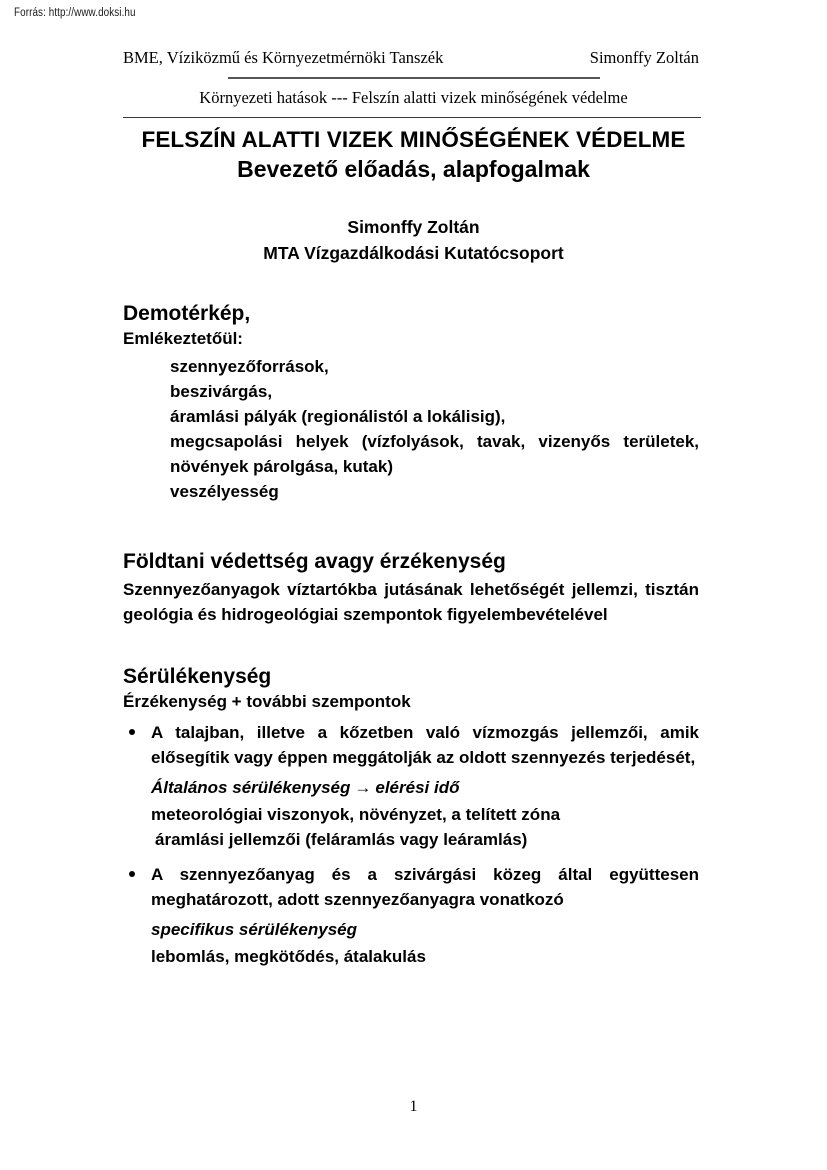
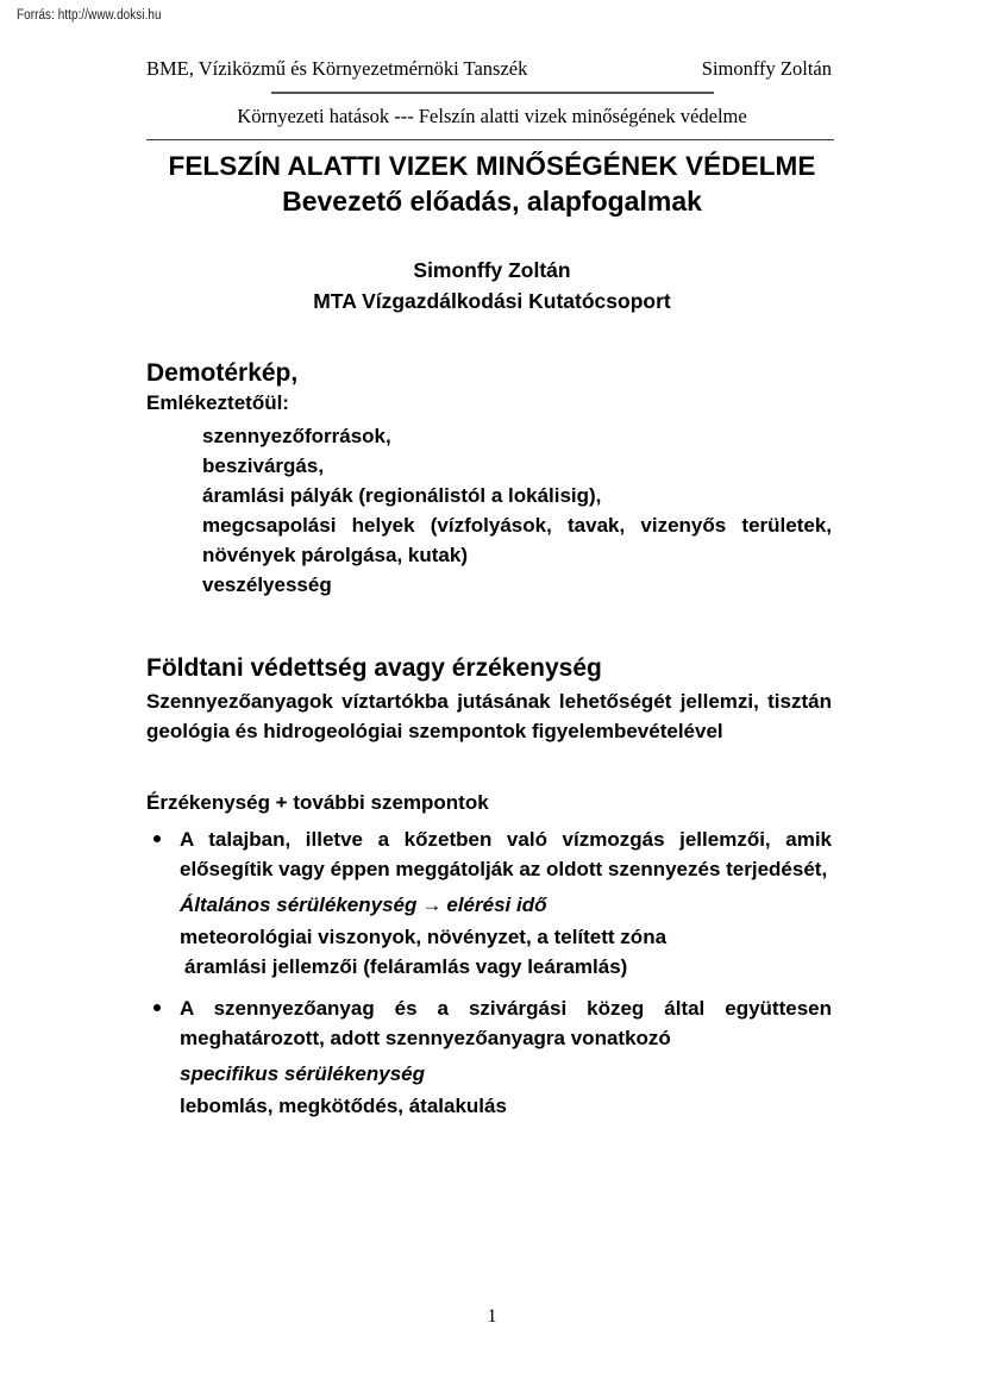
  Forrás: http://www.doksi.hu
  BME, Víziközmű és Környezetmérnöki Tanszék
  Simonffy Zoltán
  Környezeti hatások --- Felszín alatti vizek minőségének védelme
  FELSZÍN ALATTI VIZEK MINŐSÉGÉNEK VÉDELME
  Bevezető előadás, alapfogalmak
  Simonffy Zoltán
  MTA Vízgazdálkodási Kutatócsoport
  Demotérkép,
  Emlékeztetőül:
  szennyezőforrások,
  beszivárgás,
  áramlási pályák (regionálistól a lokálisig),
  megcsapolási helyek (vízfolyások, tavak, vizenyős területek, növények párolgása, kutak)
  veszélyesség
  Földtani védettség avagy érzékenység
  Szennyezőanyagok víztartókba jutásának lehetőségét jellemzi, tisztán geológia és hidrogeológiai szempontok figyelembevételével
- Sérülékenység
  Érzékenység + további szempontok
  A talajban, illetve a kőzetben való vízmozgás jellemzői, amik elősegítik vagy éppen meggátolják az oldott szennyezés terjedését,
  Általános sérülékenység → elérési idő
  meteorológiai viszonyok, növényzet, a telített zóna
  áramlási jellemzői (feláramlás vagy leáramlás)
  A szennyezőanyag és a szivárgási közeg által együttesen meghatározott, adott szennyezőanyagra vonatkozó
  specifikus sérülékenység
  lebomlás, megkötődés, átalakulás
  1
